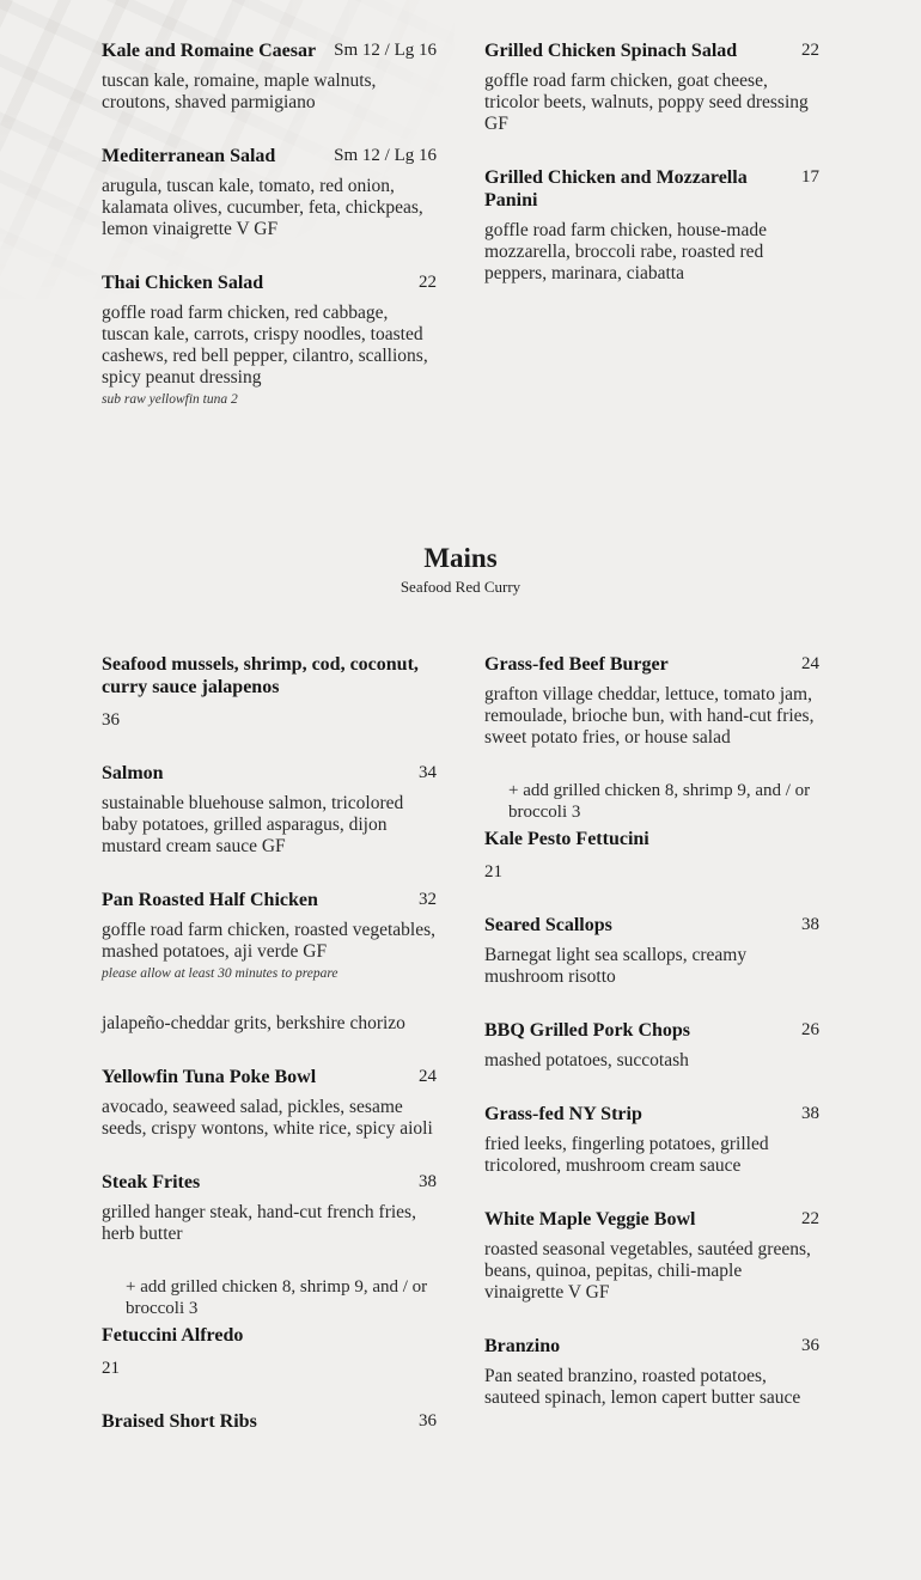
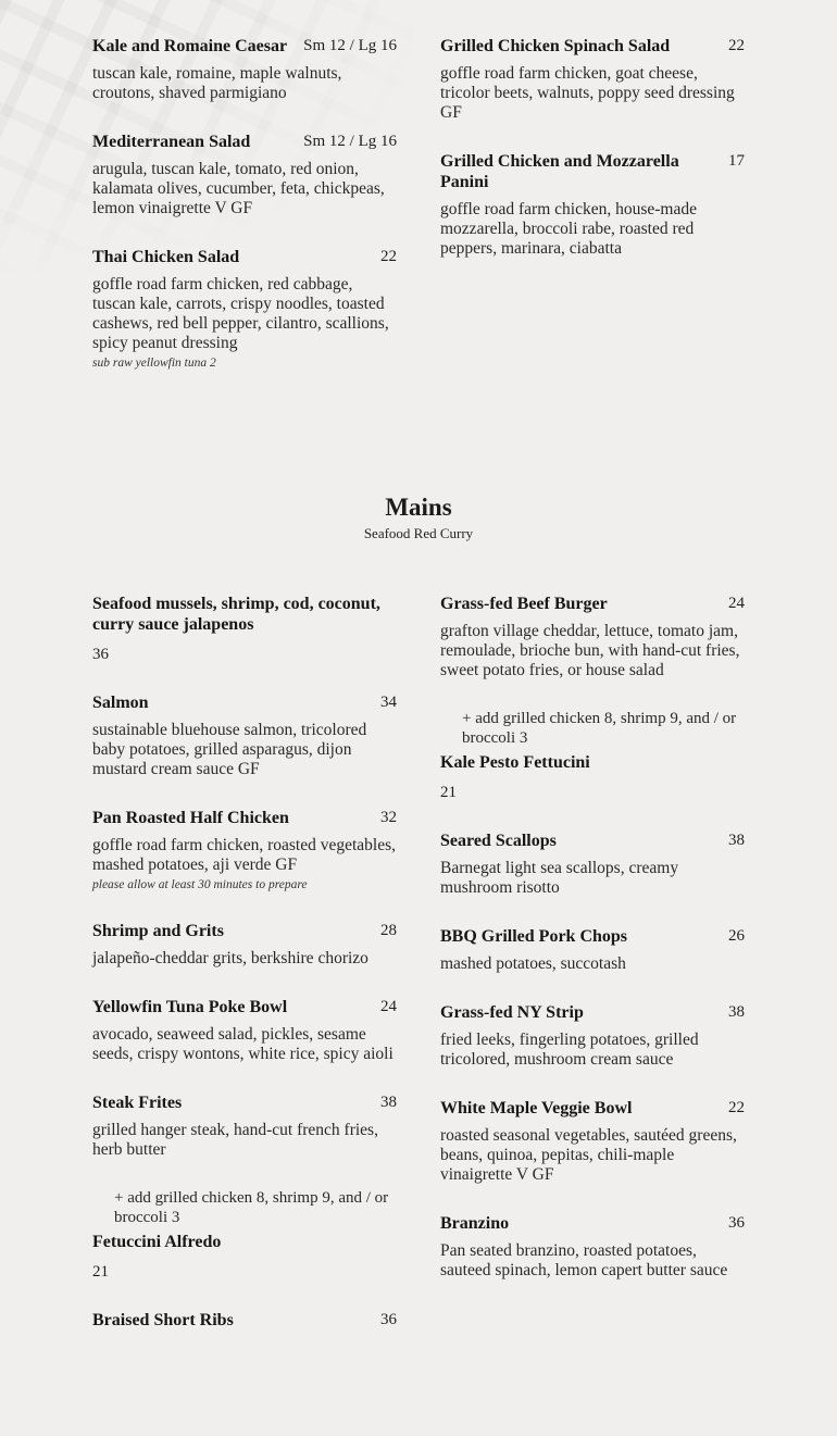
  Kale and Romaine Caesar
  Sm 12 / Lg 16
  tuscan kale, romaine, maple walnuts, croutons, shaved parmigiano
  Mediterranean Salad
  Sm 12 / Lg 16
  arugula, tuscan kale, tomato, red onion, kalamata olives, cucumber, feta, chickpeas, lemon vinaigrette V GF
  Thai Chicken Salad
  22
  goffle road farm chicken, red cabbage, tuscan kale, carrots, crispy noodles, toasted cashews, red bell pepper, cilantro, scallions, spicy peanut dressing
  sub raw yellowfin tuna 2
  Grilled Chicken Spinach Salad
  22
  goffle road farm chicken, goat cheese, tricolor beets, walnuts, poppy seed dressing GF
  Grilled Chicken and Mozzarella Panini
  17
  goffle road farm chicken, house-made mozzarella, broccoli rabe, roasted red peppers, marinara, ciabatta
  Mains
  Seafood Red Curry
  Seafood mussels, shrimp, cod, coconut, curry sauce jalapenos
  36
  Salmon
  34
  sustainable bluehouse salmon, tricolored baby potatoes, grilled asparagus, dijon mustard cream sauce GF
  Pan Roasted Half Chicken
  32
  goffle road farm chicken, roasted vegetables, mashed potatoes, aji verde GF
  please allow at least 30 minutes to prepare
+ Shrimp and Grits
+ 28
  jalapeño-cheddar grits, berkshire chorizo
  Yellowfin Tuna Poke Bowl
  24
  avocado, seaweed salad, pickles, sesame seeds, crispy wontons, white rice, spicy aioli
  Steak Frites
  38
  grilled hanger steak, hand-cut french fries, herb butter
  + add grilled chicken 8, shrimp 9, and / or broccoli 3
  Fetuccini Alfredo
  21
  Braised Short Ribs
  36
  Grass-fed Beef Burger
  24
  grafton village cheddar, lettuce, tomato jam, remoulade, brioche bun, with hand-cut fries, sweet potato fries, or house salad
  + add grilled chicken 8, shrimp 9, and / or broccoli 3
  Kale Pesto Fettucini
  21
  Seared Scallops
  38
  Barnegat light sea scallops, creamy mushroom risotto
  BBQ Grilled Pork Chops
  26
  mashed potatoes, succotash
  Grass-fed NY Strip
  38
  fried leeks, fingerling potatoes, grilled tricolored, mushroom cream sauce
  White Maple Veggie Bowl
  22
  roasted seasonal vegetables, sautéed greens, beans, quinoa, pepitas, chili-maple vinaigrette V GF
  Branzino
  36
  Pan seated branzino, roasted potatoes, sauteed spinach, lemon capert butter sauce
